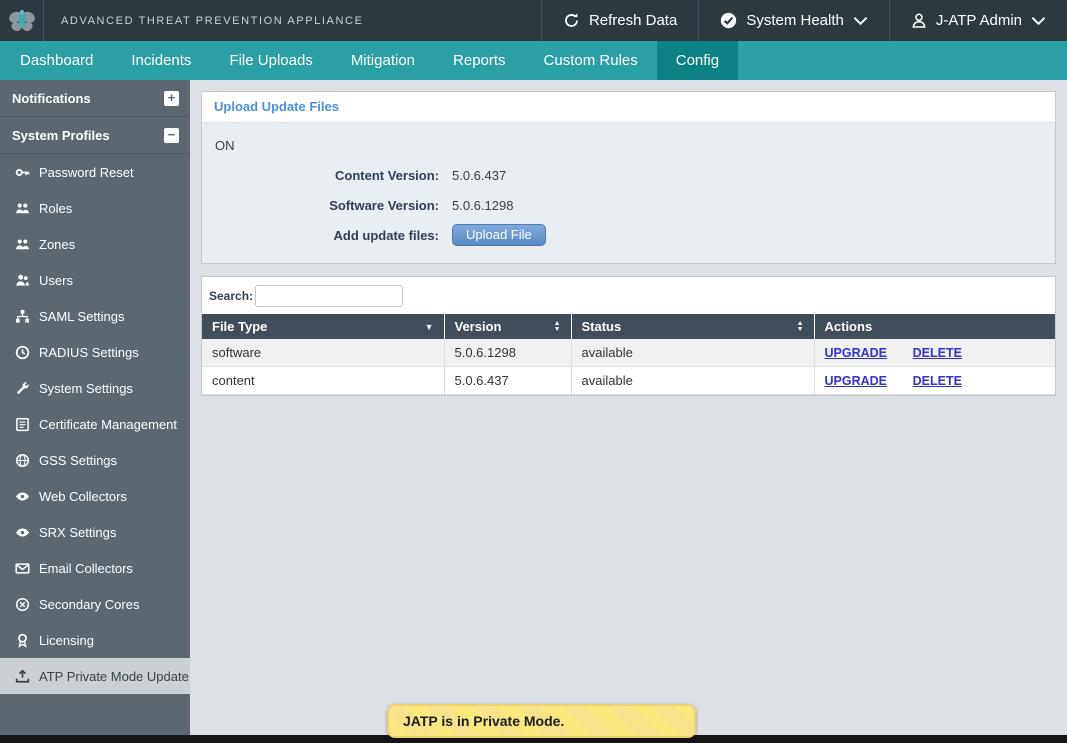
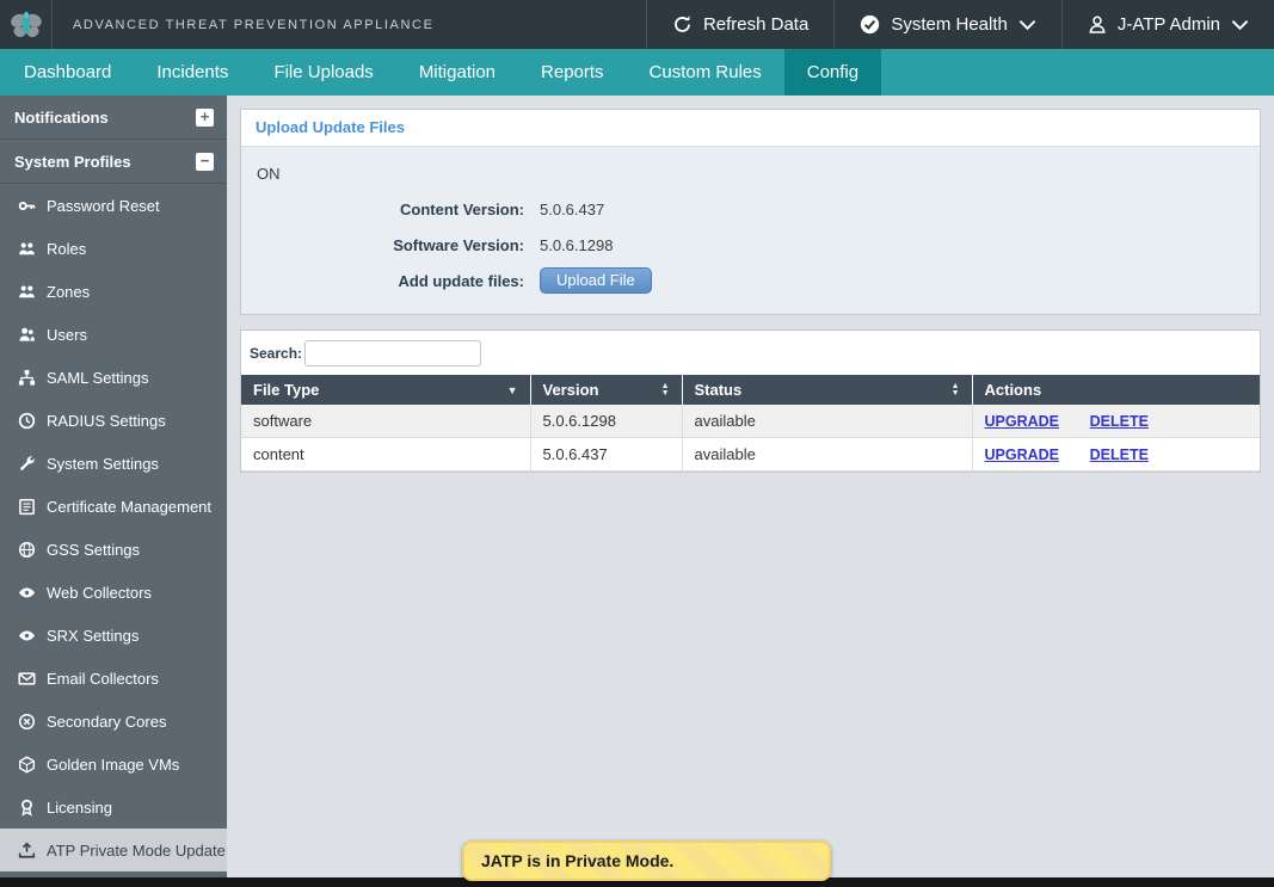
  ADVANCED THREAT PREVENTION APPLIANCE
  Refresh Data
  System Health
  J-ATP Admin
  Dashboard
  Incidents
  File Uploads
  Mitigation
  Reports
  Custom Rules
  Config
  Notifications
  +
  System Profiles
  −
  Password Reset
  Roles
  Zones
  Users
  SAML Settings
  RADIUS Settings
  System Settings
  Certificate Management
  GSS Settings
  Web Collectors
  SRX Settings
  Email Collectors
  Secondary Cores
+ Golden Image VMs
  Licensing
  ATP Private Mode Update
  Upload Update Files
  ON
  Content Version:
  5.0.6.437
  Software Version:
  5.0.6.1298
  Add update files:
  Upload File
  Search:
  File Type ▼	Version	Status	Actions
  software	5.0.6.1298	available	UPGRADE DELETE
  content	5.0.6.437	available	UPGRADE DELETE
  JATP is in Private Mode.
